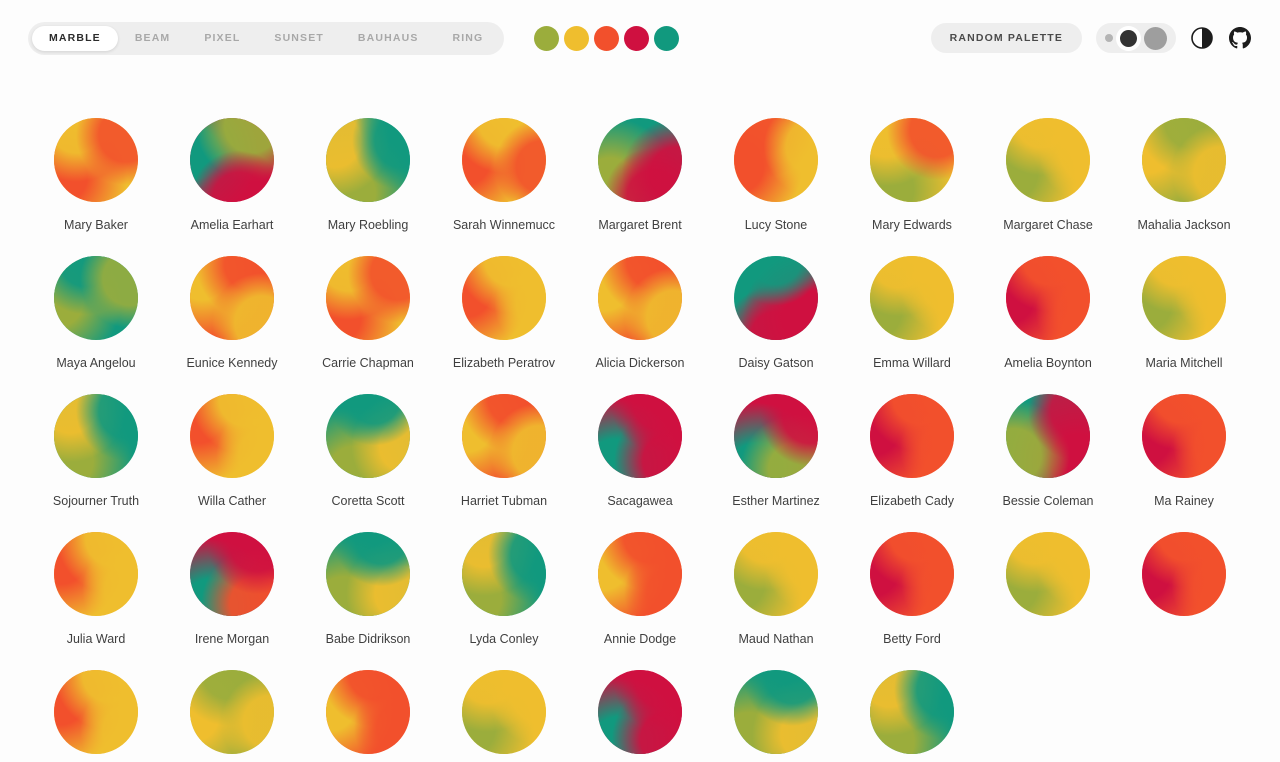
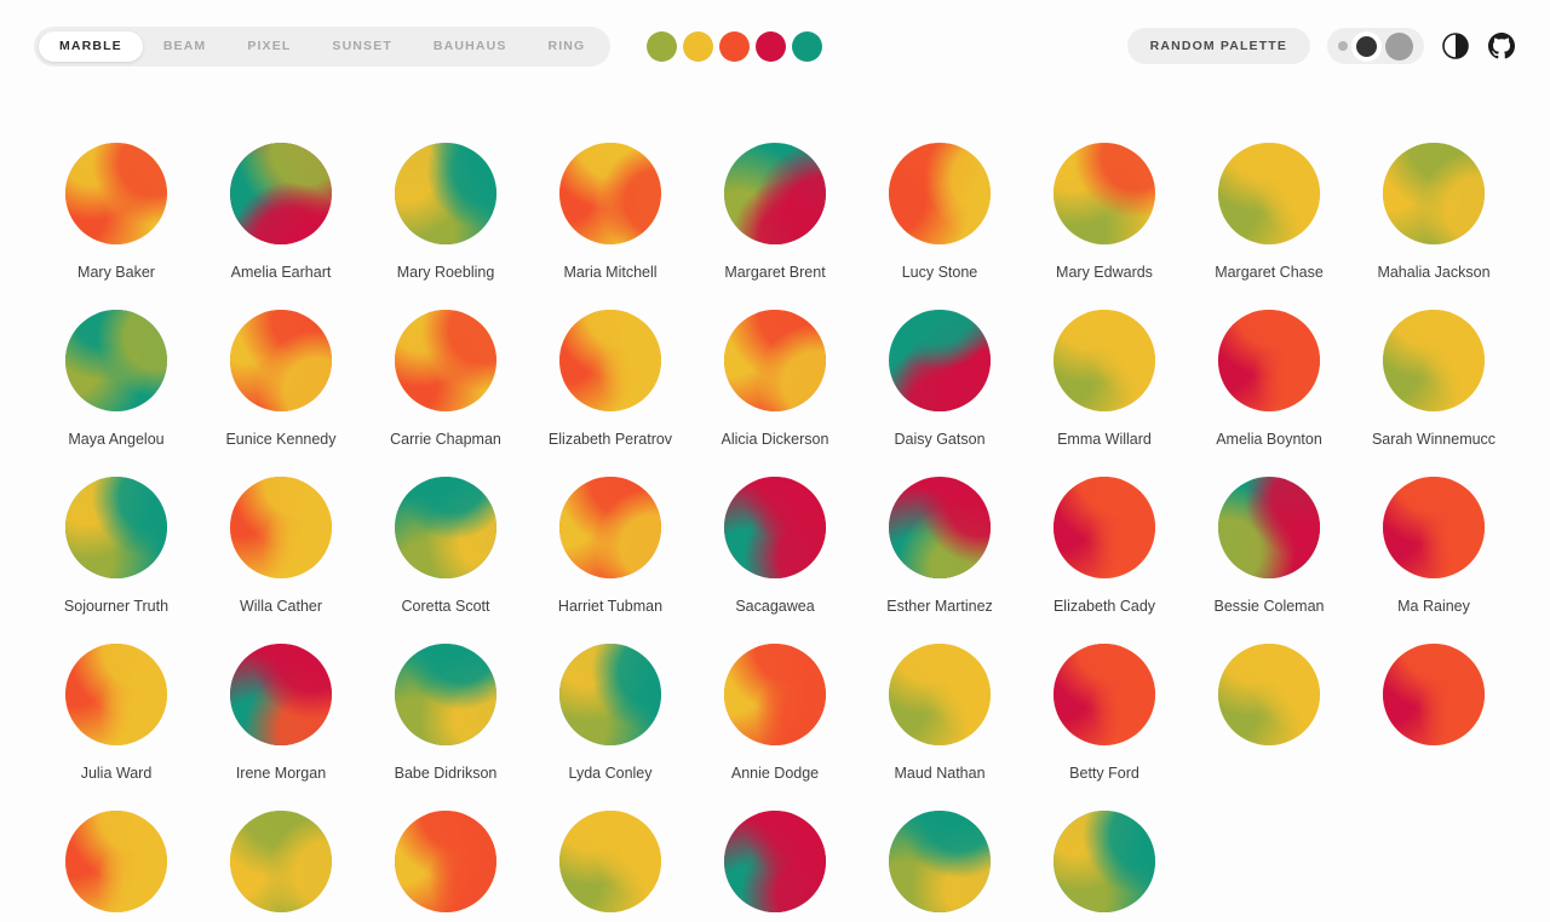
  MARBLE
  BEAM
  PIXEL
  SUNSET
  BAUHAUS
  RING
  RANDOM PALETTE
  Mary Baker
  Amelia Earhart
  Mary Roebling
- Sarah Winnemucc
+ Maria Mitchell
  Margaret Brent
  Lucy Stone
  Mary Edwards
  Margaret Chase
  Mahalia Jackson
  Maya Angelou
  Eunice Kennedy
  Carrie Chapman
  Elizabeth Peratrov
  Alicia Dickerson
  Daisy Gatson
  Emma Willard
  Amelia Boynton
- Maria Mitchell
+ Sarah Winnemucc
  Sojourner Truth
  Willa Cather
  Coretta Scott
  Harriet Tubman
  Sacagawea
  Esther Martinez
  Elizabeth Cady
  Bessie Coleman
  Ma Rainey
  Julia Ward
  Irene Morgan
  Babe Didrikson
  Lyda Conley
  Annie Dodge
  Maud Nathan
  Betty Ford
